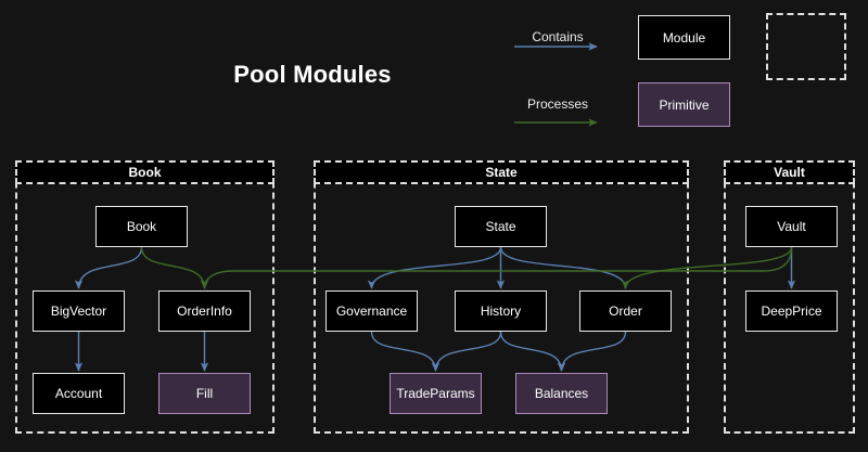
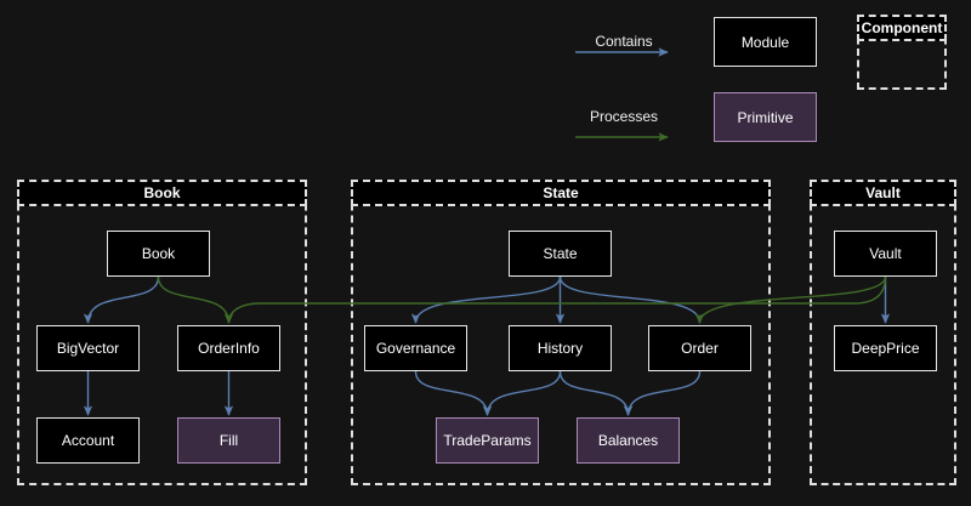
- Pool Modules
  Contains
  Processes
+ Component
  Book
  State
  Vault
  Module
  Primitive
  Book
  BigVector
  OrderInfo
  Account
  Fill
  State
  Governance
  History
  Order
  TradeParams
  Balances
  Vault
  DeepPrice
